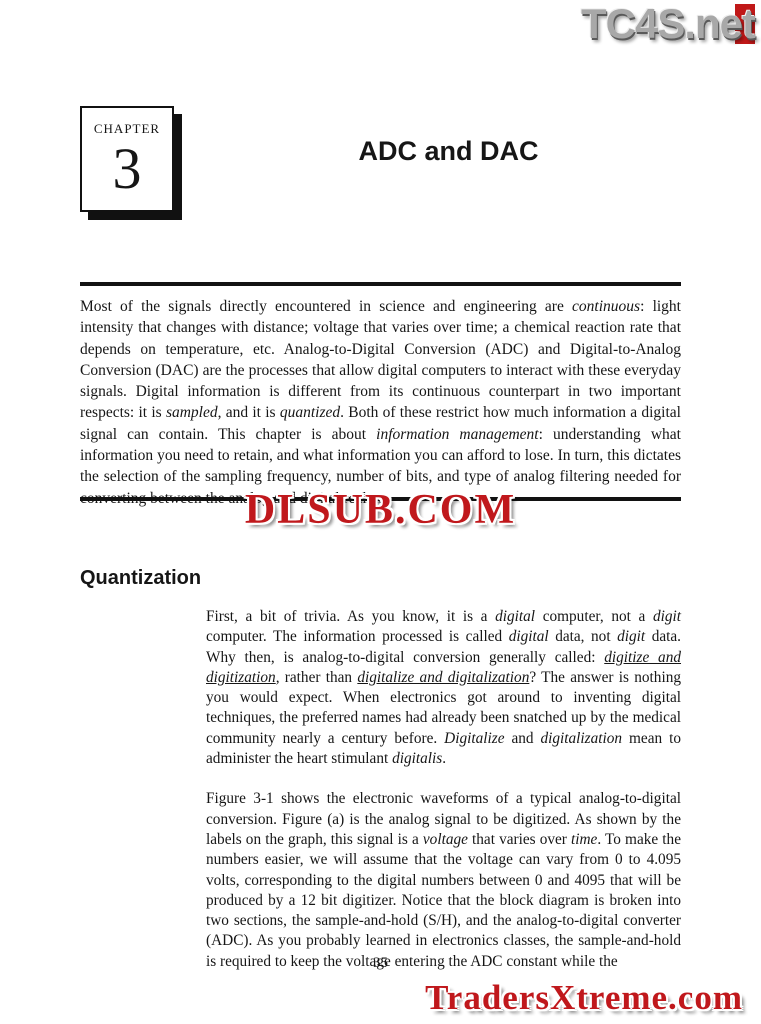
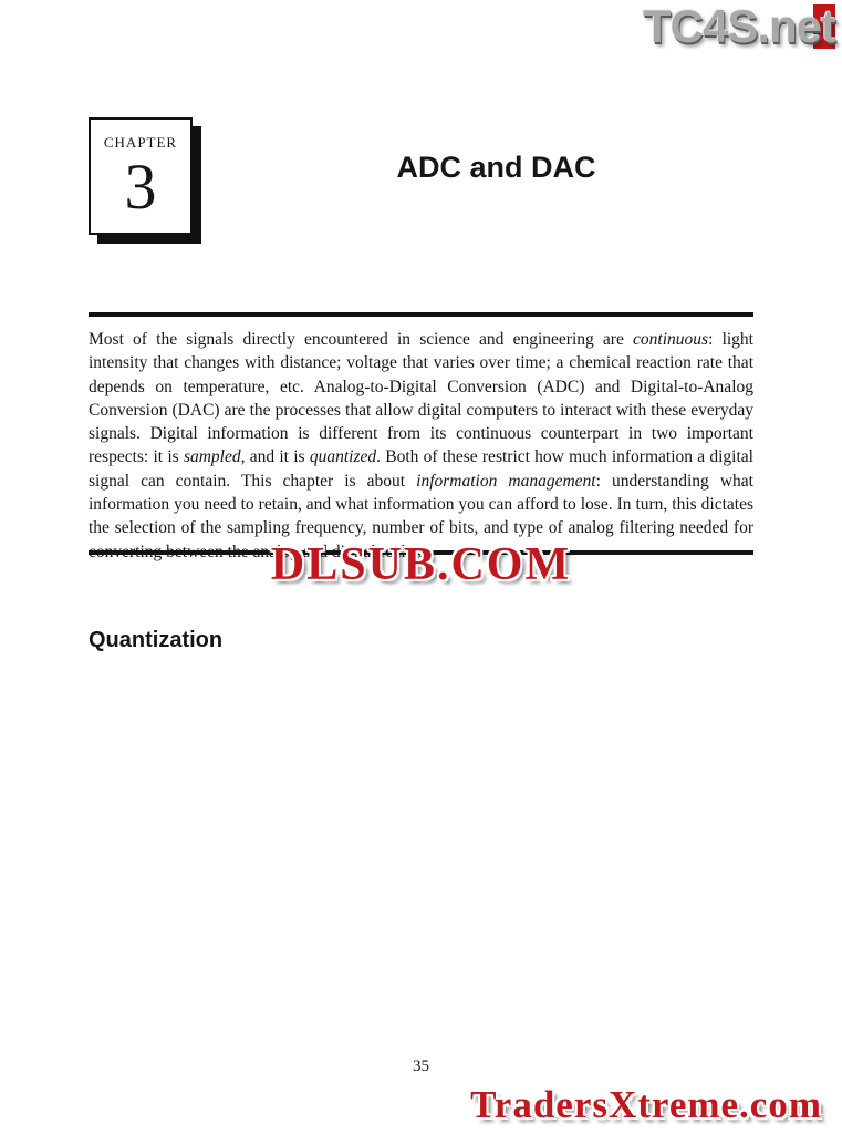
  TC4S.net
  CHAPTER
  3
  ADC and DAC
  Most of the signals directly encountered in science and engineering are continuous: light intensity that changes with distance; voltage that varies over time; a chemical reaction rate that depends on temperature, etc. Analog-to-Digital Conversion (ADC) and Digital-to-Analog Conversion (DAC) are the processes that allow digital computers to interact with these everyday signals. Digital information is different from its continuous counterpart in two important respects: it is sampled, and it is quantized. Both of these restrict how much information a digital signal can contain. This chapter is about information management: understanding what information you need to retain, and what information you can afford to lose. In turn, this dictates the selection of the sampling frequency, number of bits, and type of analog filtering needed for
  DLSUB.COM
  Quantization
- First, a bit of trivia. As you know, it is a digital computer, not a digit computer. The information processed is called digital data, not digit data. Why then, is analog-to-digital conversion generally called: digitize and digitization, rather than digitalize and digitalization? The answer is nothing you would expect. When electronics got around to inventing digital techniques, the preferred names had already been snatched up by the medical community nearly a century before. Digitalize and digitalization mean to administer the heart stimulant digitalis.
- Figure 3-1 shows the electronic waveforms of a typical analog-to-digital conversion. Figure (a) is the analog signal to be digitized. As shown by the labels on the graph, this signal is a voltage that varies over time. To make the numbers easier, we will assume that the voltage can vary from 0 to 4.095 volts, corresponding to the digital numbers between 0 and 4095 that will be produced by a 12 bit digitizer. Notice that the block diagram is broken into two sections, the sample-and-hold (S/H), and the analog-to-digital converter (ADC). As you probably learned in electronics classes, the sample-and-hold is required to keep the voltage entering the ADC constant while the
  35
  TradersXtreme.com
